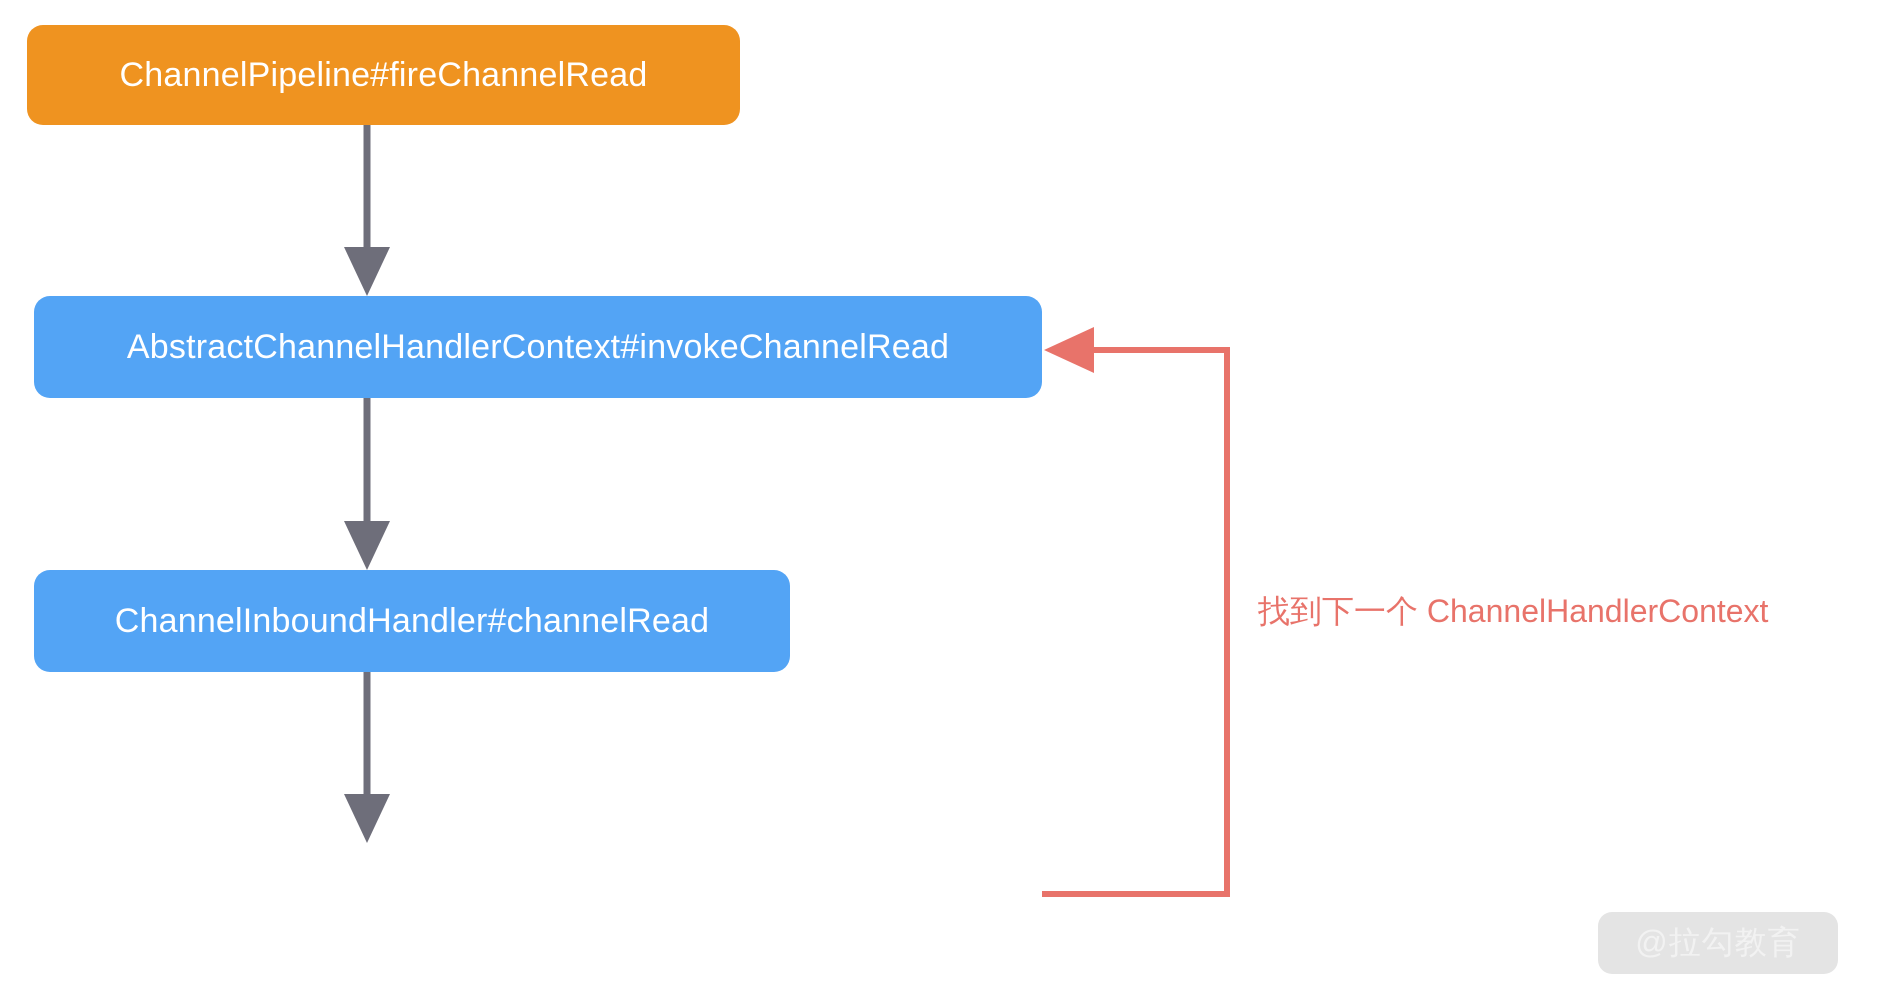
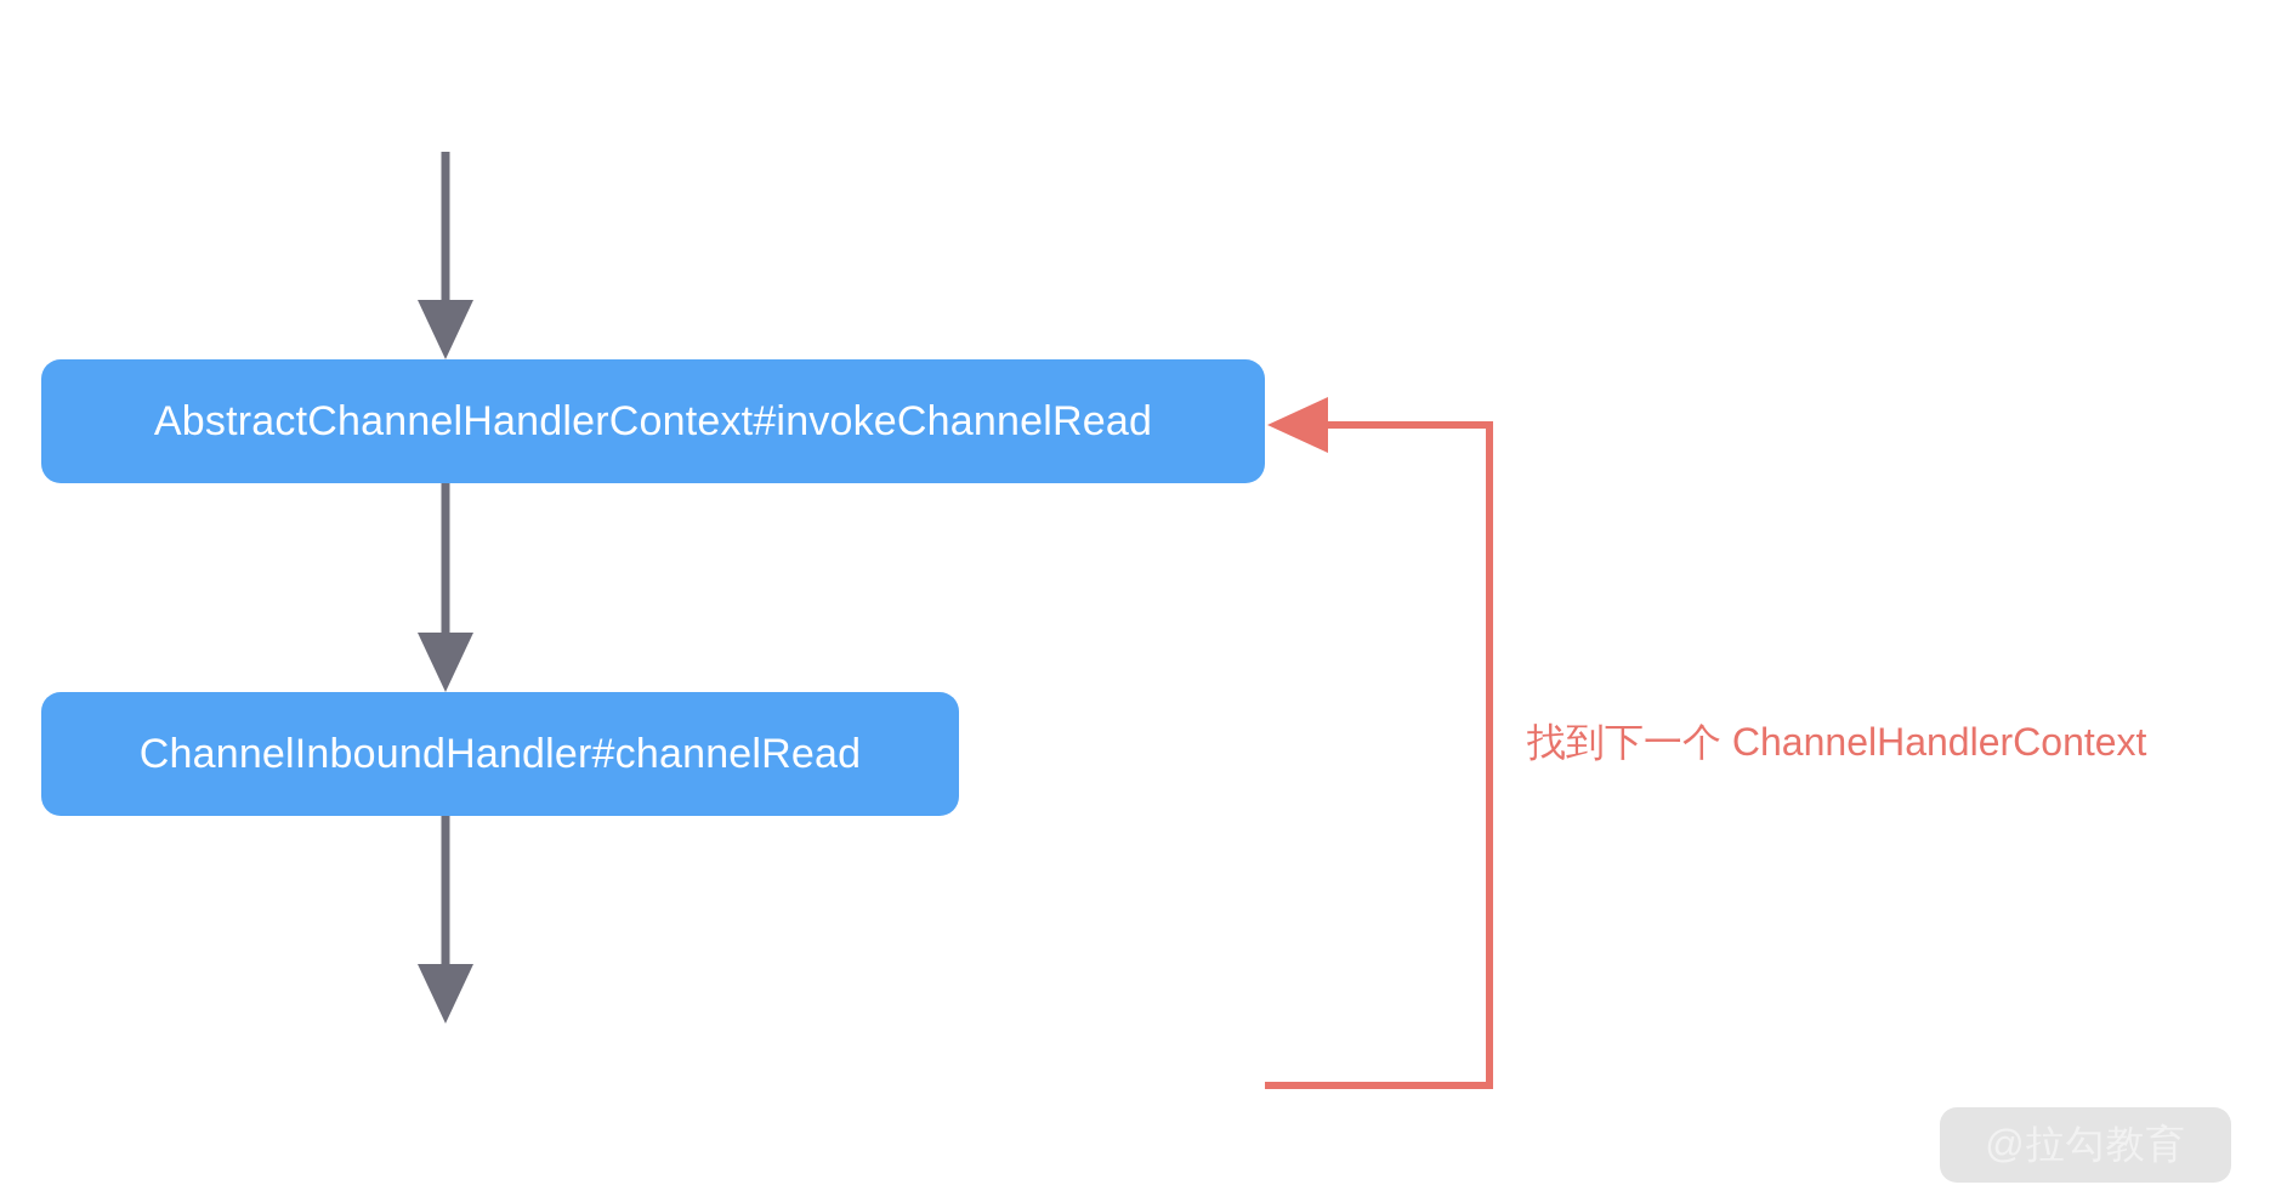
- ChannelPipeline#fireChannelRead
  AbstractChannelHandlerContext#invokeChannelRead
  ChannelInboundHandler#channelRead
  找到下一个 ChannelHandlerContext
